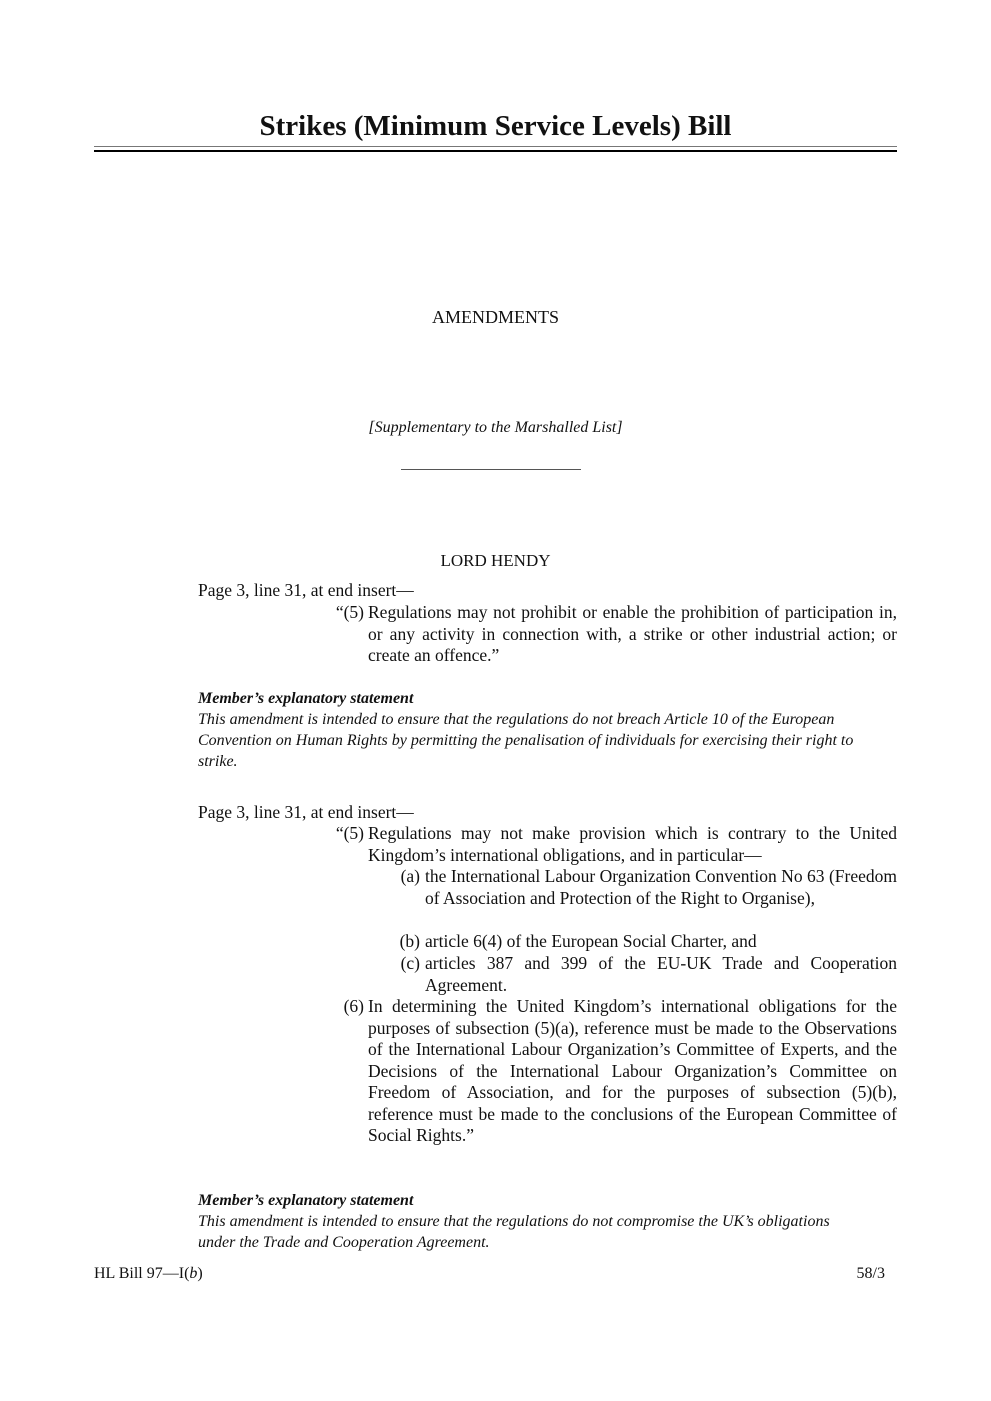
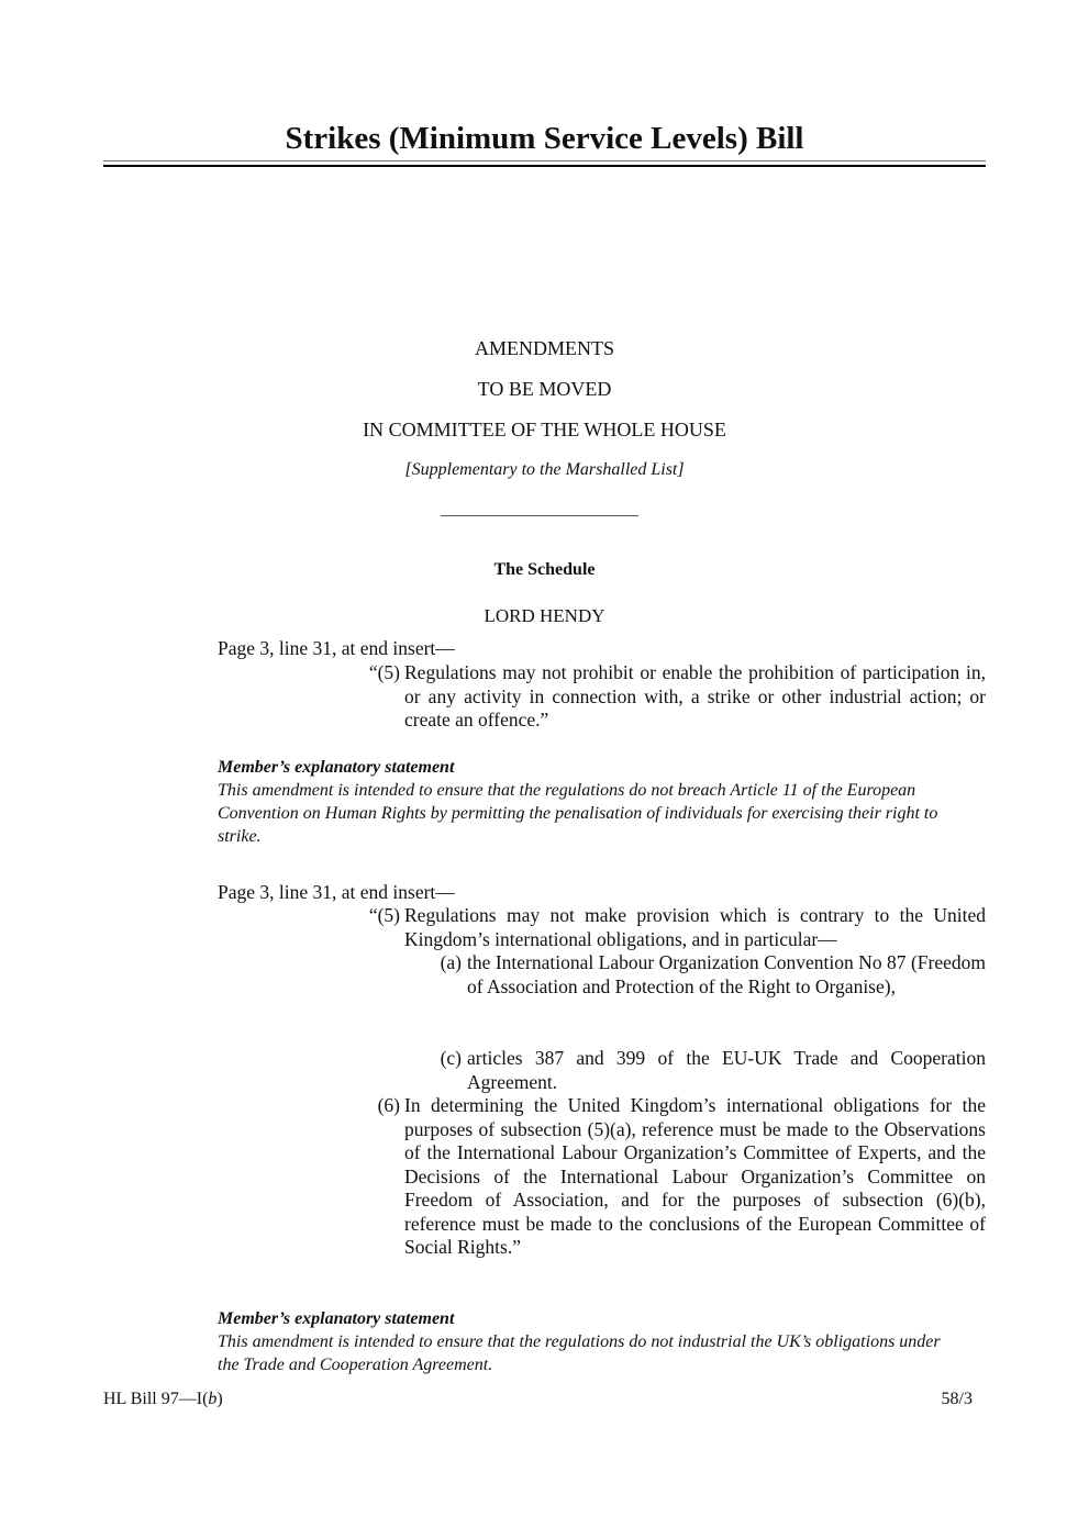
  Strikes (Minimum Service Levels) Bill
  AMENDMENTS
+ TO BE MOVED
+ IN COMMITTEE OF THE WHOLE HOUSE
  [Supplementary to the Marshalled List]
+ The Schedule
  LORD HENDY
  Page 3, line 31, at end insert—
  “(5)
  Regulations may not prohibit or enable the prohibition of participation in, or any activity in connection with, a strike or other industrial action; or create an offence.”
  Member’s explanatory statement
- This amendment is intended to ensure that the regulations do not breach Article 10 of the European Convention on Human Rights by permitting the penalisation of individuals for exercising their right to strike.
+ This amendment is intended to ensure that the regulations do not breach Article 11 of the European Convention on Human Rights by permitting the penalisation of individuals for exercising their right to strike.
  Page 3, line 31, at end insert—
  “(5)
  Regulations may not make provision which is contrary to the United Kingdom’s international obligations, and in particular—
  (a)
- the International Labour Organization Convention No 63 (Freedom of Association and Protection of the Right to Organise),
+ the International Labour Organization Convention No 87 (Freedom of Association and Protection of the Right to Organise),
- (b)
- article 6(4) of the European Social Charter, and
  (c)
  articles 387 and 399 of the EU-UK Trade and Cooperation Agreement.
  (6)
- In determining the United Kingdom’s international obligations for the purposes of subsection (5)(a), reference must be made to the Observations of the International Labour Organization’s Committee of Experts, and the Decisions of the International Labour Organization’s Committee on Freedom of Association, and for the purposes of subsection (5)(b), reference must be made to the conclusions of the European Committee of Social Rights.”
+ In determining the United Kingdom’s international obligations for the purposes of subsection (5)(a), reference must be made to the Observations of the International Labour Organization’s Committee of Experts, and the Decisions of the International Labour Organization’s Committee on Freedom of Association, and for the purposes of subsection (6)(b), reference must be made to the conclusions of the European Committee of Social Rights.”
  Member’s explanatory statement
- This amendment is intended to ensure that the regulations do not compromise the UK’s obligations under the Trade and Cooperation Agreement.
+ This amendment is intended to ensure that the regulations do not industrial the UK’s obligations under the Trade and Cooperation Agreement.
  HL Bill 97—I(b)
  58/3
